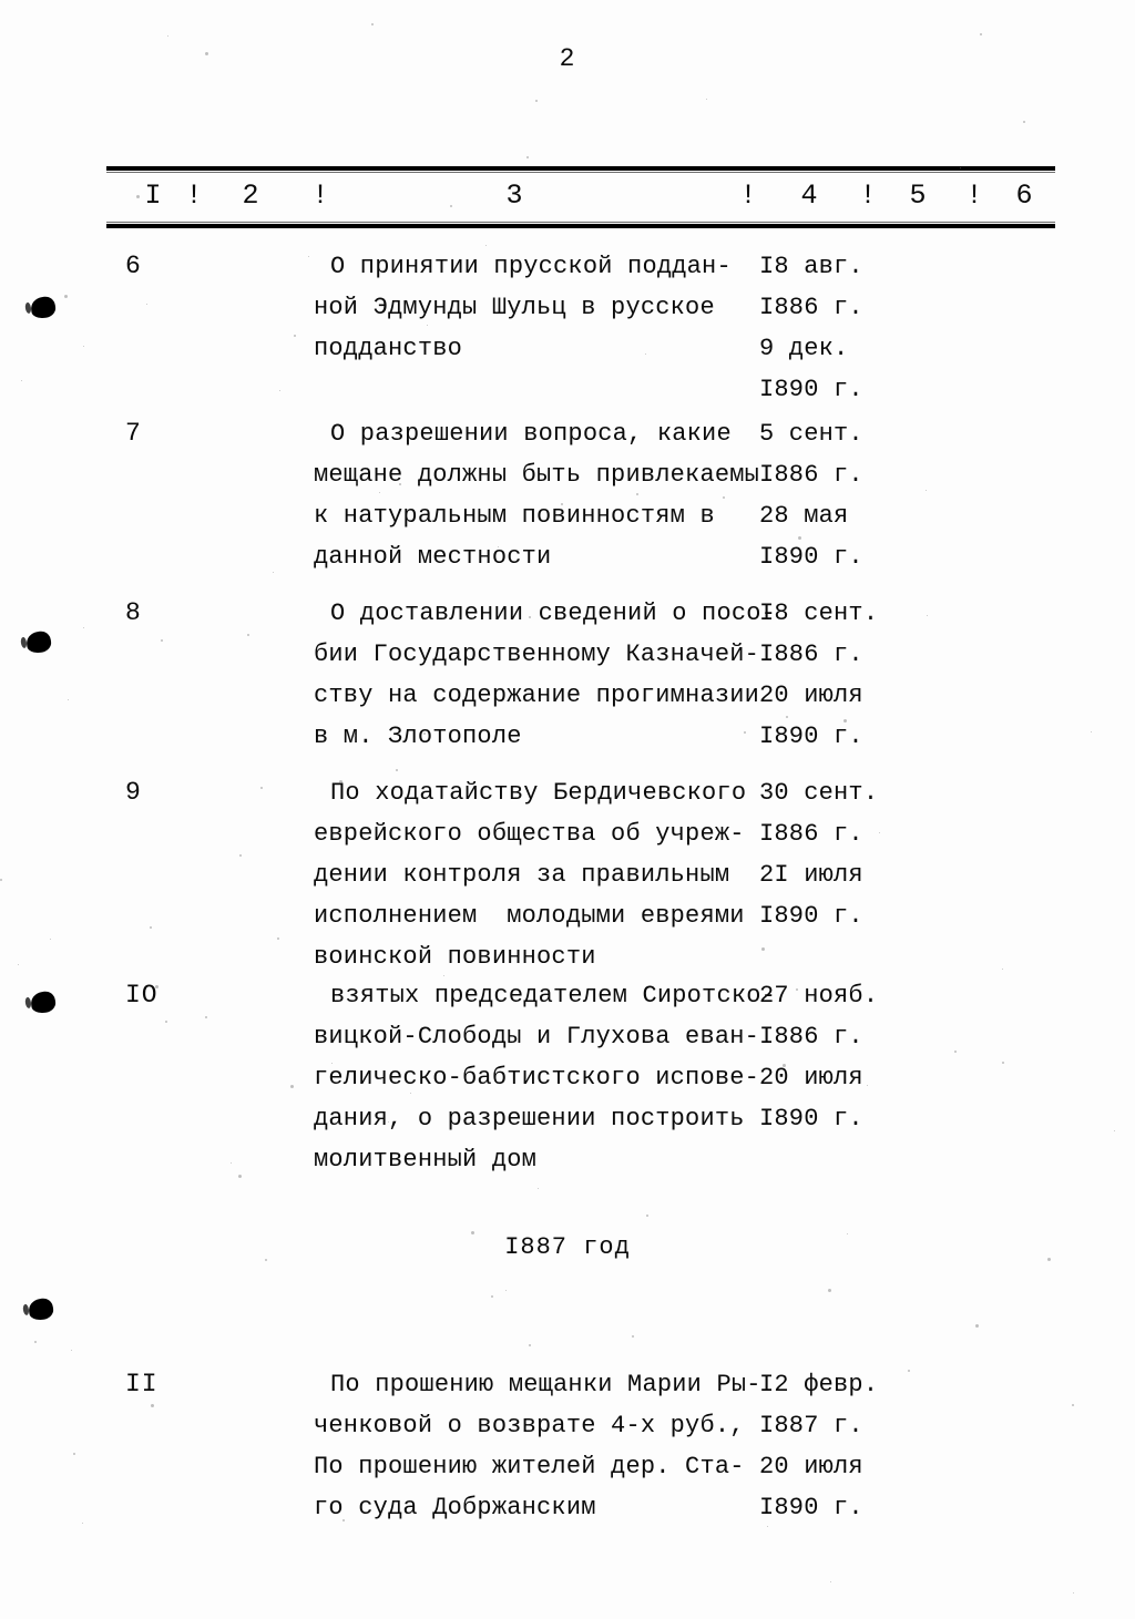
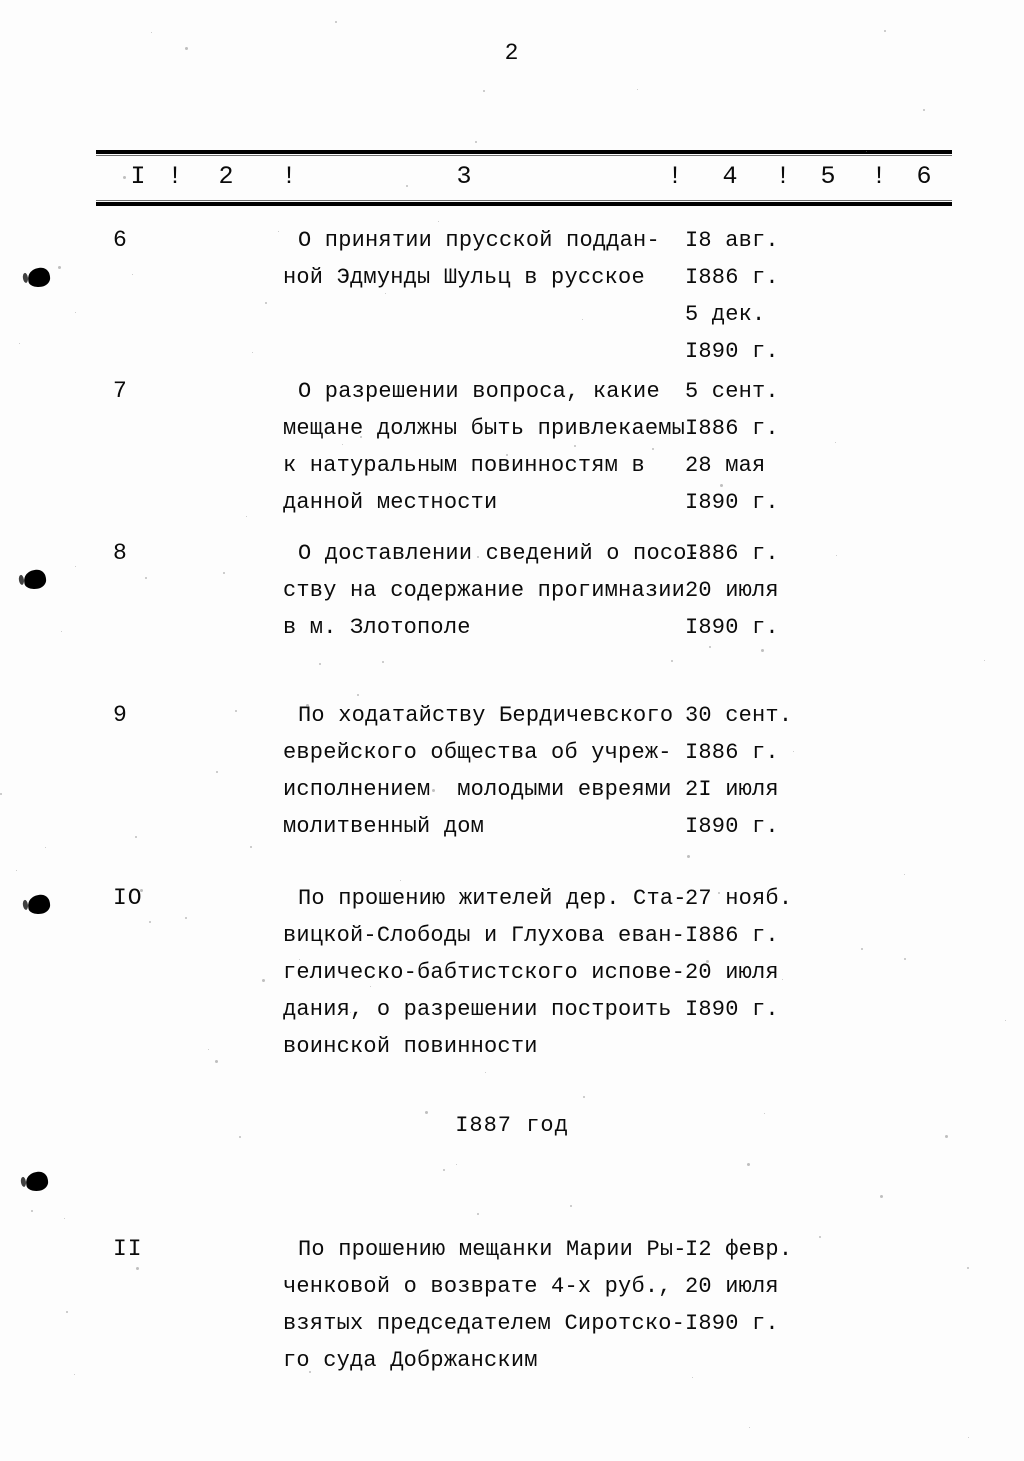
  2
  I
  !
  2
  !
  3
  !
  4
  !
  5
  !
  6
  6
  О принятии прусской поддан-
  ной Эдмунды Шульц в русское
- подданство
  I8 авг.
  I886 г.
- 9 дек.
+ 5 дек.
  I890 г.
  7
  О разрешении вопроса, какие
  мещане должны быть привлекаемы
  к натуральным повинностям в
  данной местности
  5 сент.
  I886 г.
  28 мая
  I890 г.
  8
  О доставлении сведений о посо-
- бии Государственному Казначей-
  ству на содержание прогимназии
  в м. Злотополе
- I8 сент.
  I886 г.
  20 июля
  I890 г.
  9
  По ходатайству Бердичевского
  еврейского общества об учреж-
- дении контроля за правильным
  исполнением молодыми евреями
- воинской повинности
+ молитвенный дом
  30 сент.
  I886 г.
  2I июля
  I890 г.
  IO
- взятых председателем Сиротско-
+ По прошению жителей дер. Ста-
  вицкой-Слободы и Глухова еван-
  гелическо-бабтистского испове-
  дания, о разрешении построить
- молитвенный дом
+ воинской повинности
  27 нояб.
  I886 г.
  20 июля
  I890 г.
  II
  По прошению мещанки Марии Ры-
  ченковой о возврате 4-х руб.,
- По прошению жителей дер. Ста-
+ взятых председателем Сиротско-
  го суда Добржанским
  I2 февр.
- I887 г.
  20 июля
  I890 г.
  I887 год
